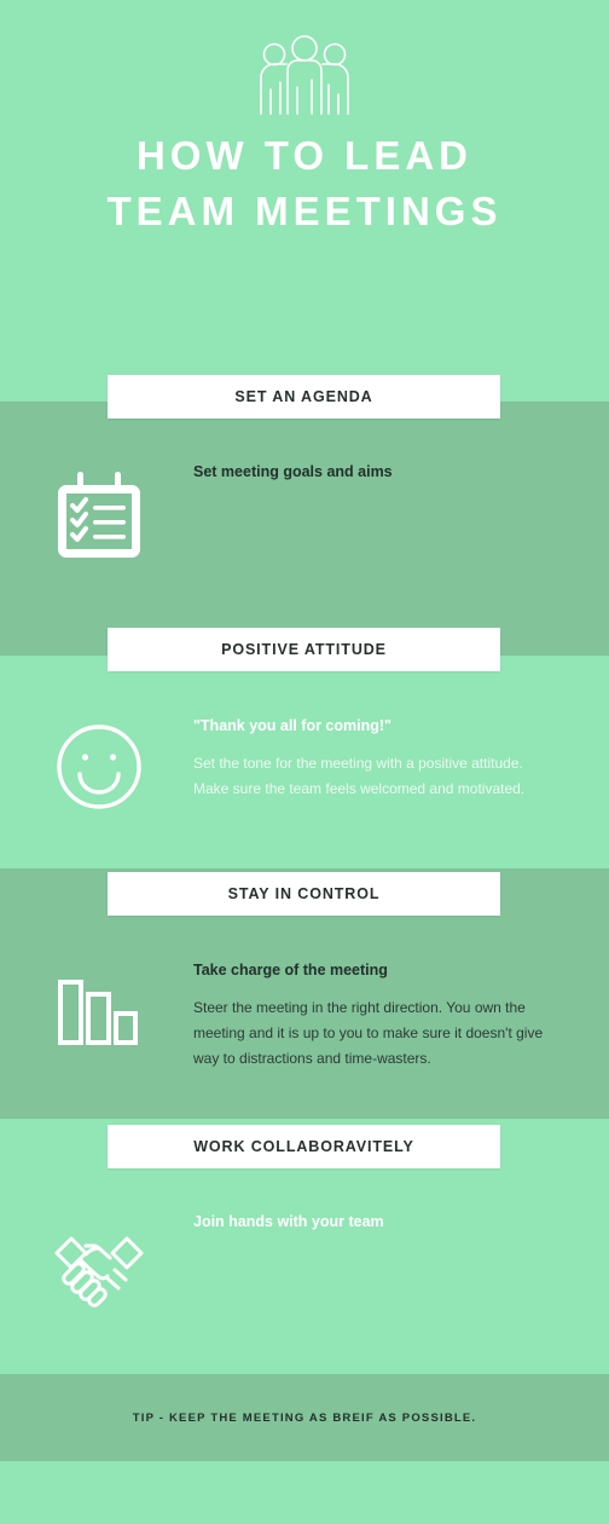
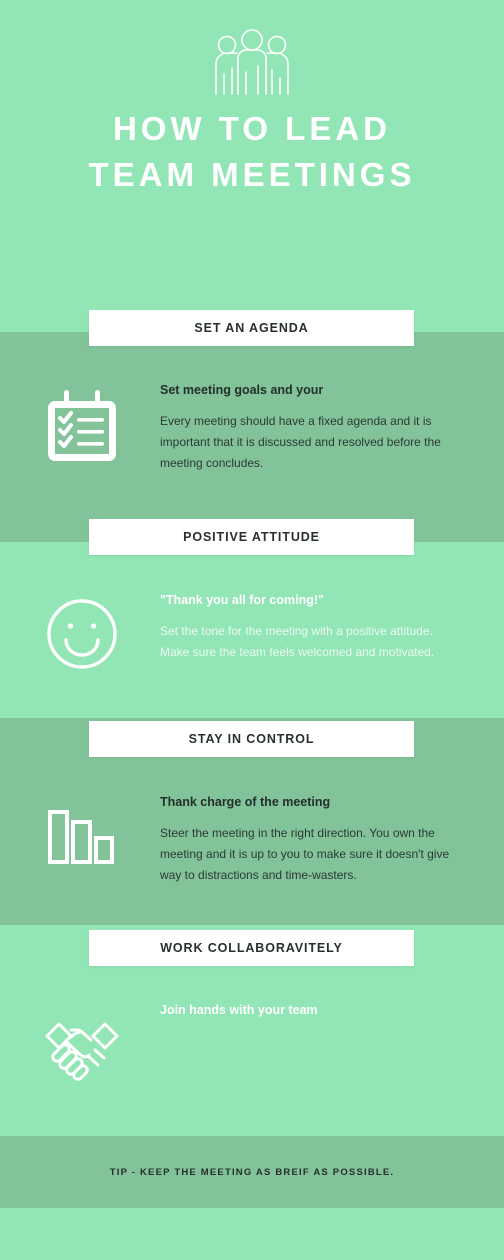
  HOW TO LEAD
  TEAM MEETINGS
  SET AN AGENDA
- Set meeting goals and aims
+ Set meeting goals and your
+ Every meeting should have a fixed agenda and it is important that it is discussed and resolved before the meeting concludes.
  POSITIVE ATTITUDE
  "Thank you all for coming!"
  Set the tone for the meeting with a positive attitude. Make sure the team feels welcomed and motivated.
  STAY IN CONTROL
- Take charge of the meeting
+ Thank charge of the meeting
  Steer the meeting in the right direction. You own the meeting and it is up to you to make sure it doesn't give way to distractions and time-wasters.
  WORK COLLABORAVITELY
  Join hands with your team
  TIP - KEEP THE MEETING AS BREIF AS POSSIBLE.
